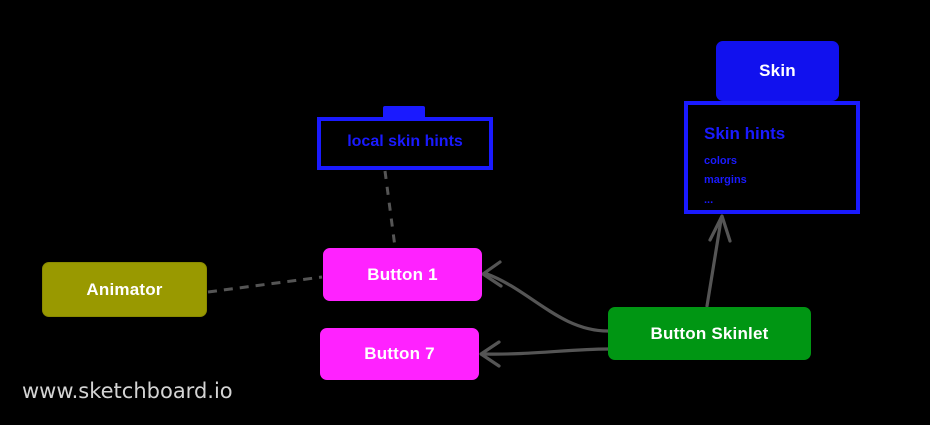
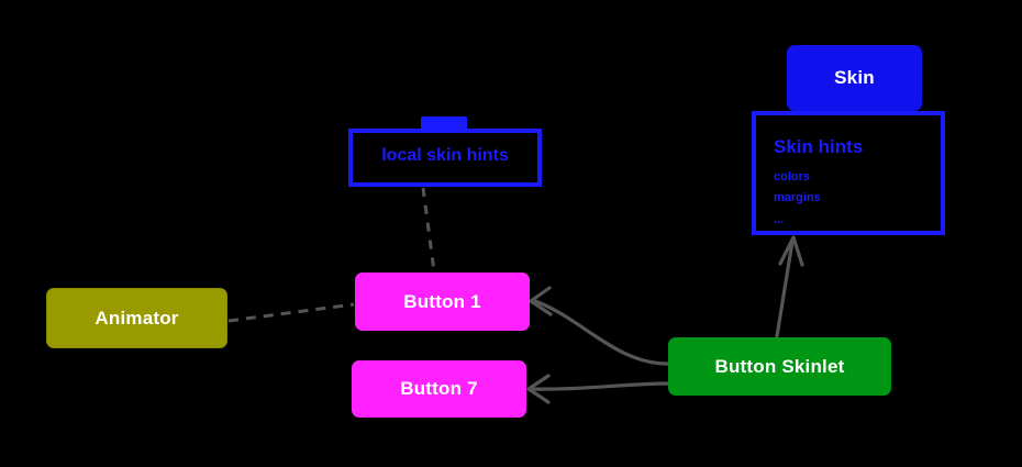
  Skin
  Skin hints
  colors
  margins
  ...
  local skin hints
  Button 1
  Button 7
  Animator
  Button Skinlet
- www.sketchboard.io
